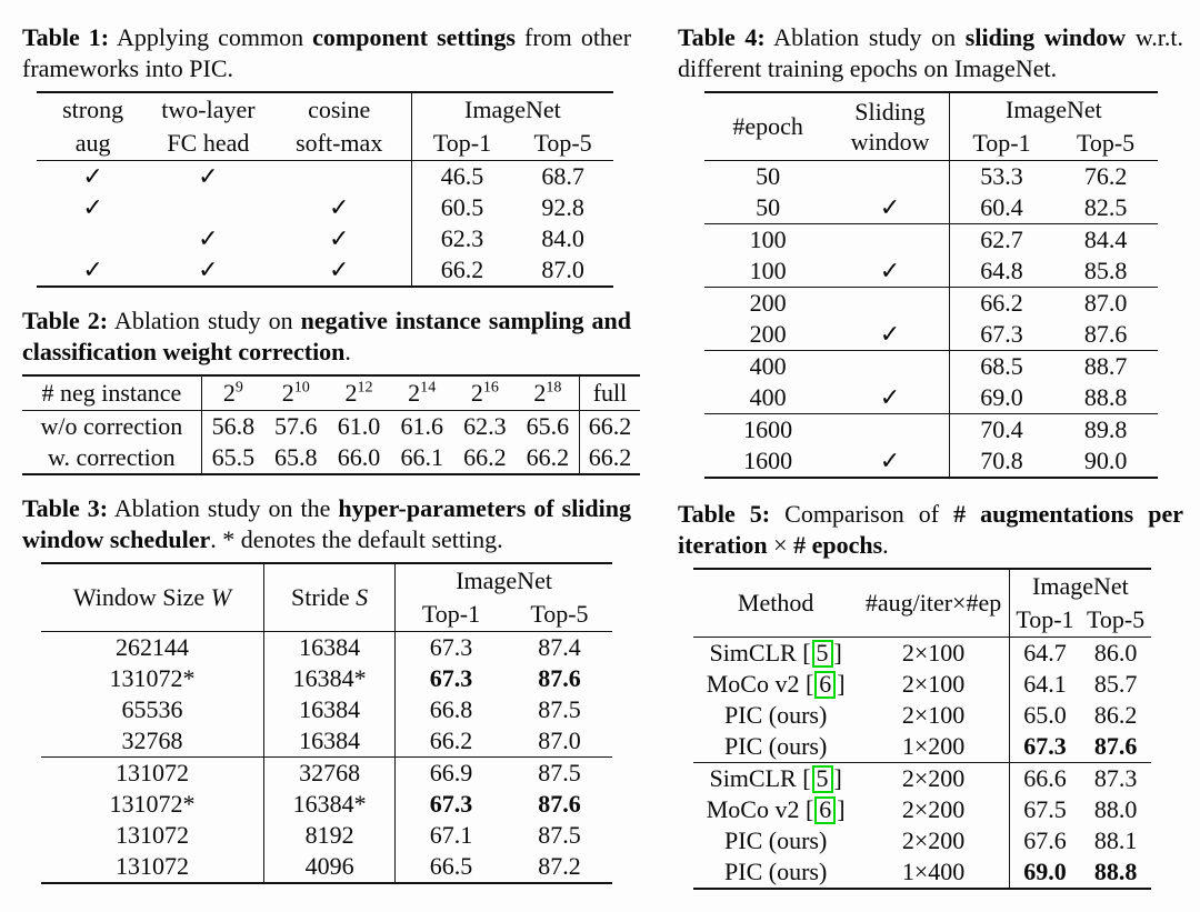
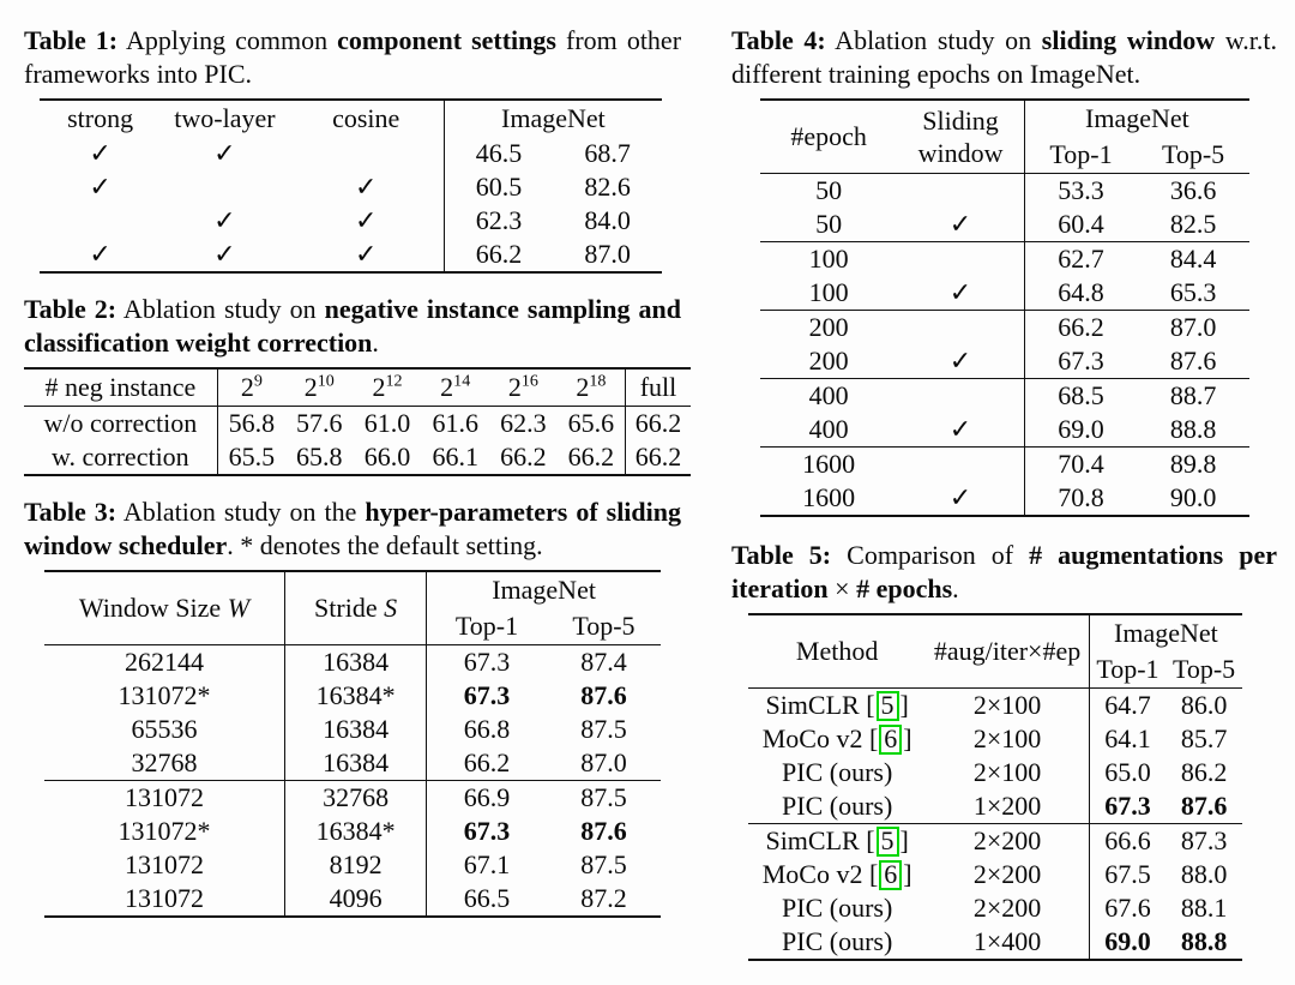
  Table 1: Applying common component settings from other frameworks into PIC.
  strong	two-layer	cosine	ImageNet
- aug	FC head	soft-max	Top-1	Top-5
  ✓	✓		46.5	68.7
- ✓		✓	60.5	92.8
+ ✓		✓	60.5	82.6
  	✓	✓	62.3	84.0
  ✓	✓	✓	66.2	87.0
  Table 2: Ablation study on negative instance sampling and classification weight correction.
  # neg instance	29	210	212	214	216	218	full
  w/o correction	56.8	57.6	61.0	61.6	62.3	65.6	66.2
  w. correction	65.5	65.8	66.0	66.1	66.2	66.2	66.2
  Table 3: Ablation study on the hyper-parameters of slid­ing window scheduler. * denotes the default setting.
  Window Size W	Stride S	ImageNet
  Top-1	Top-5
  262144	16384	67.3	87.4
  131072*	16384*	67.3	87.6
  65536	16384	66.8	87.5
  32768	16384	66.2	87.0
  131072	32768	66.9	87.5
  131072*	16384*	67.3	87.6
  131072	8192	67.1	87.5
  131072	4096	66.5	87.2
  Table 4: Ablation study on sliding window w.r.t. different training epochs on ImageNet.
  #epoch	Slidingwindow	ImageNet
  Top-1	Top-5
- 50		53.3	76.2
+ 50		53.3	36.6
  50	✓	60.4	82.5
  100		62.7	84.4
- 100	✓	64.8	85.8
+ 100	✓	64.8	65.3
  200		66.2	87.0
  200	✓	67.3	87.6
  400		68.5	88.7
  400	✓	69.0	88.8
  1600		70.4	89.8
  1600	✓	70.8	90.0
  Table 5: Comparison of # augmentations per iteration × # epochs.
  Method	#aug/iter×#ep	ImageNet
  Top-1	Top-5
  SimCLR [ 5 ]	2×100	64.7	86.0
  MoCo v2 [ 6 ]	2×100	64.1	85.7
  PIC (ours)	2×100	65.0	86.2
  PIC (ours)	1×200	67.3	87.6
  SimCLR [ 5 ]	2×200	66.6	87.3
  MoCo v2 [ 6 ]	2×200	67.5	88.0
  PIC (ours)	2×200	67.6	88.1
  PIC (ours)	1×400	69.0	88.8
